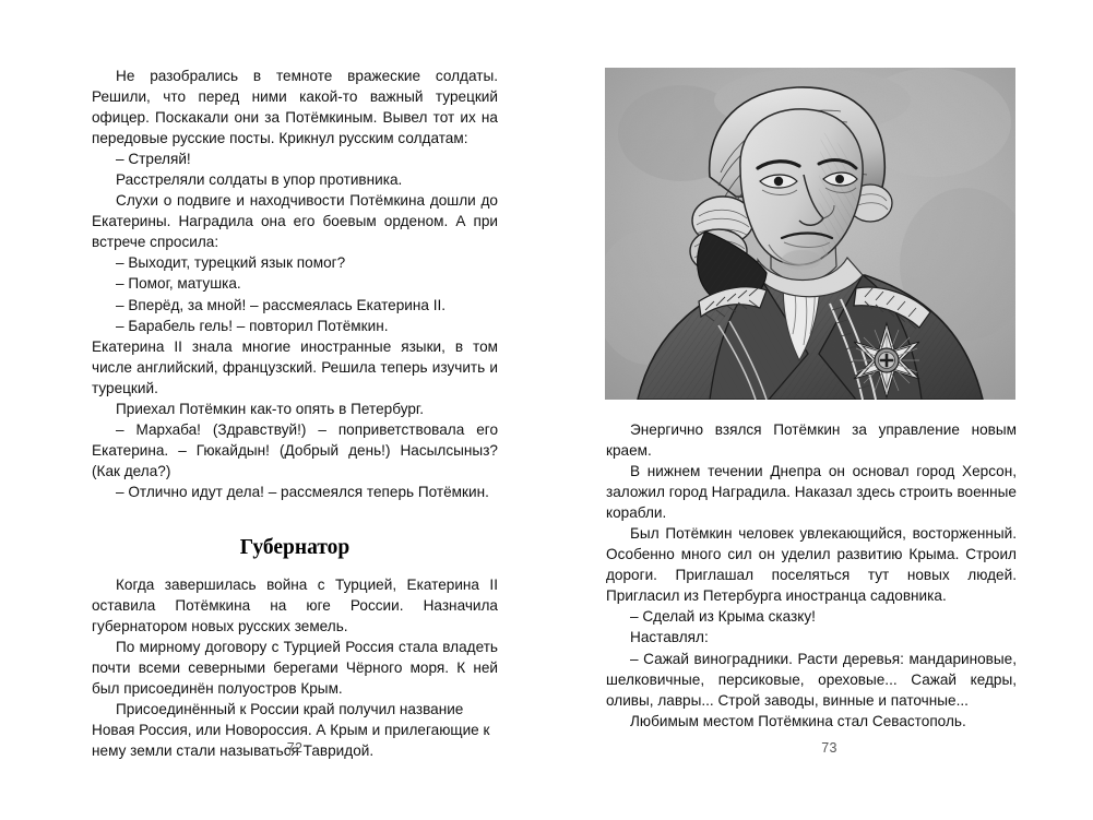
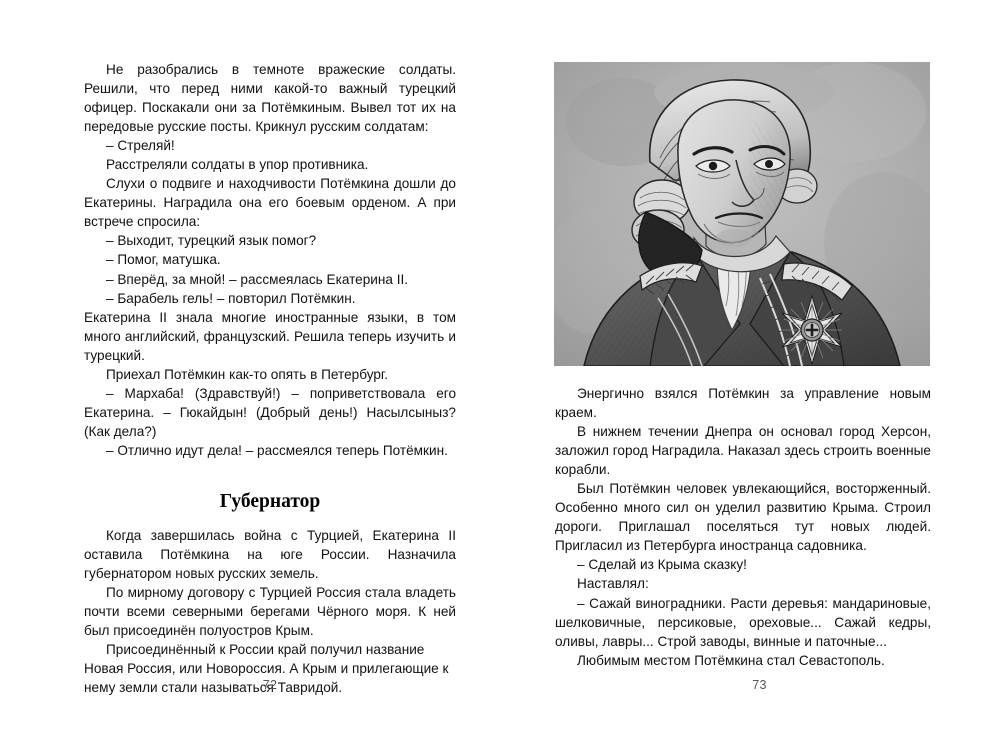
  Не разобрались в темноте вражеские солдаты. Решили, что перед ними какой-то важный турецкий офицер. Поскакали они за Потёмкиным. Вывел тот их на передовые русские посты. Крикнул русским солдатам:
  – Стреляй!
  Расстреляли солдаты в упор противника.
  Слухи о подвиге и находчивости Потёмкина дошли до Екатерины. Наградила она его боевым орденом. А при встрече спросила:
  – Выходит, турецкий язык помог?
  – Помог, матушка.
  – Вперёд, за мной! – рассмеялась Екатерина II.
  – Барабель гель! – повторил Потёмкин.
- Екатерина II знала многие иностранные языки, в том числе английский, французский. Решила теперь изучить и турецкий.
+ Екатерина II знала многие иностранные языки, в том много английский, французский. Решила теперь изучить и турецкий.
  Приехал Потёмкин как-то опять в Петербург.
  – Мархаба! (Здравствуй!) – поприветствовала его Екатерина. – Гюкайдын! (Добрый день!) Насылсыныз? (Как дела?)
  – Отлично идут дела! – рассмеялся теперь Потёмкин.
  Губернатор
  Когда завершилась война с Турцией, Екатерина II оставила Потёмкина на юге России. Назначила губернатором новых русских земель.
  По мирному договору с Турцией Россия стала владеть почти всеми северными берегами Чёрного моря. К ней был присоединён полуостров Крым.
  Присоединённый к России край получил название Новая Россия, или Новороссия. А Крым и прилегающие к нему земли стали называться Тавридой.
  72
  Энергично взялся Потёмкин за управление новым краем.
  В нижнем течении Днепра он основал город Херсон, заложил город Наградила. Наказал здесь строить военные корабли.
  Был Потёмкин человек увлекающийся, восторженный. Особенно много сил он уделил развитию Крыма. Строил дороги. Приглашал поселяться тут новых людей. Пригласил из Петербурга иностранца садовника.
  – Сделай из Крыма сказку!
  Наставлял:
  – Сажай виноградники. Расти деревья: мандариновые, шелковичные, персиковые, ореховые... Сажай кедры, оливы, лавры... Строй заводы, винные и паточные...
  Любимым местом Потёмкина стал Севастополь.
  73
